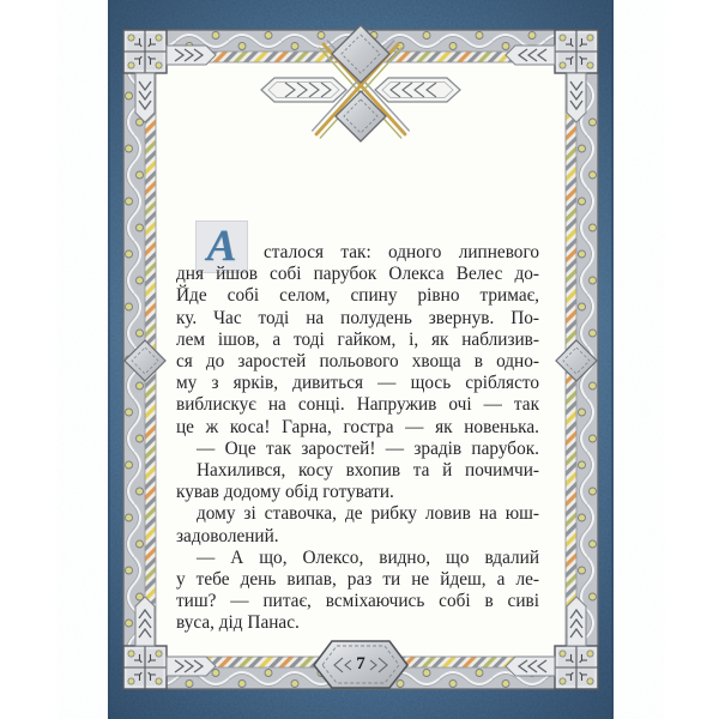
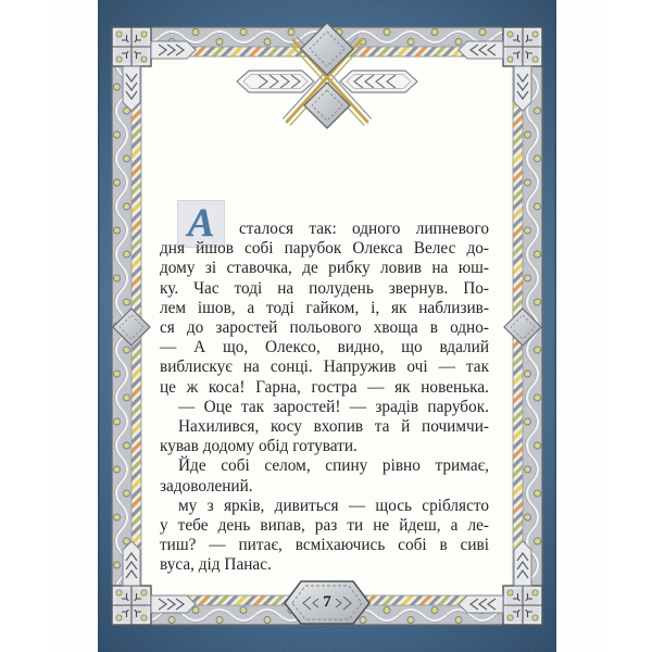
  А
  сталося так: одного липневого
  дня йшов собі парубок Олекса Велес до-
- Йде собі селом, спину рівно тримає,
+ дому зі ставочка, де рибку ловив на юш-
  ку. Час тоді на полудень звернув. По-
  лем ішов, а тоді гайком, і, як наблизив-
  ся до заростей польового хвоща в одно-
- му з ярків, дивиться — щось сріблясто
+ — А що, Олексо, видно, що вдалий
  виблискує на сонці. Напружив очі — так
  це ж коса! Гарна, гостра — як новенька.
  — Оце так заростей! — зрадів парубок.
  Нахилився, косу вхопив та й почимчи-
  кував додому обід готувати.
- дому зі ставочка, де рибку ловив на юш-
+ Йде собі селом, спину рівно тримає,
  задоволений.
- — А що, Олексо, видно, що вдалий
+ му з ярків, дивиться — щось сріблясто
  у тебе день випав, раз ти не йдеш, а ле-
  тиш? — питає, всміхаючись собі в сиві
  вуса, дід Панас.
  7
